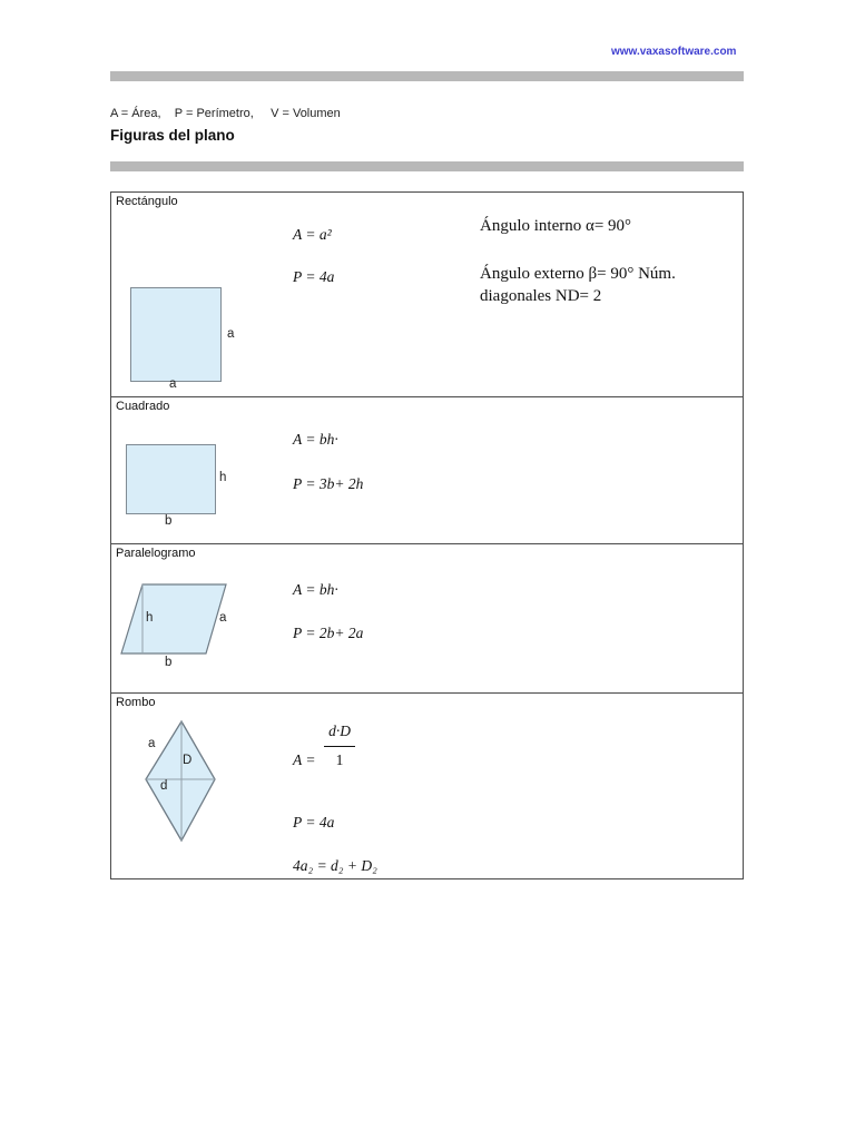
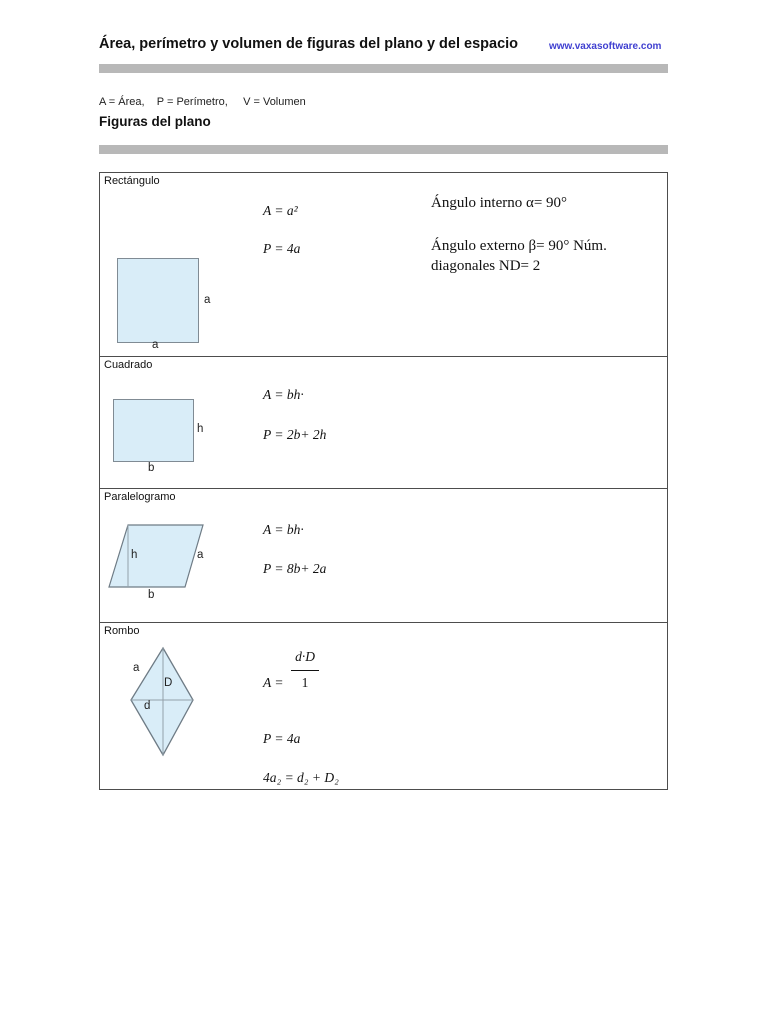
+ Área, perímetro y volumen de figuras del plano y del espacio
  www.vaxasoftware.com
  A = Área, P = Perímetro, V = Volumen
  Figuras del plano
  Rectángulo
  a
  a
  A = a²
  P = 4a
  Ángulo interno α= 90°
  Ángulo externo β= 90° Núm. diagonales ND= 2
  Cuadrado
  h
  b
  A = bh·
- P = 3b+ 2h
+ P = 2b+ 2h
  Paralelogramo
  h
  a
  b
  A = bh·
- P = 2b+ 2a
+ P = 8b+ 2a
  Rombo
  a
  D
  d
  A =
  d·D
  1
  P = 4a
  4a₂ = d₂ + D₂
